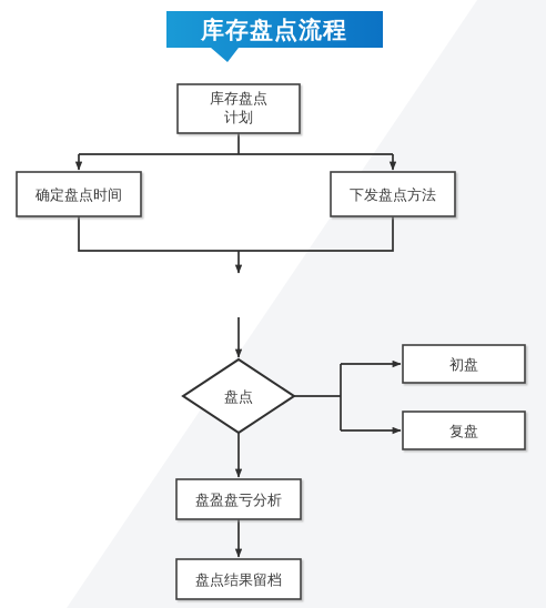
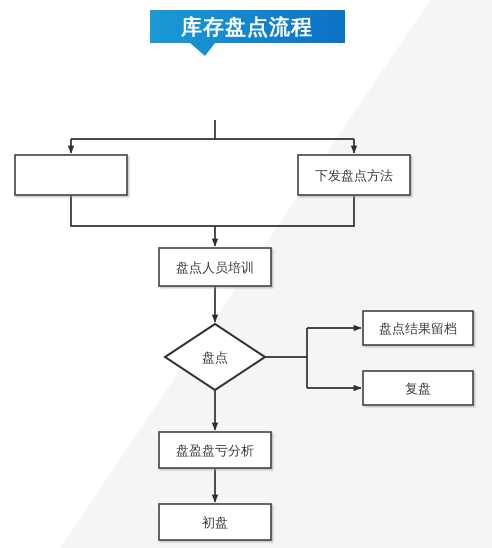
  库存盘点流程
- 库存盘点
- 计划
- 确定盘点时间
  下发盘点方法
+ 盘点人员培训
  盘点
- 初盘
+ 盘点结果留档
  复盘
  盘盈盘亏分析
- 盘点结果留档
+ 初盘
